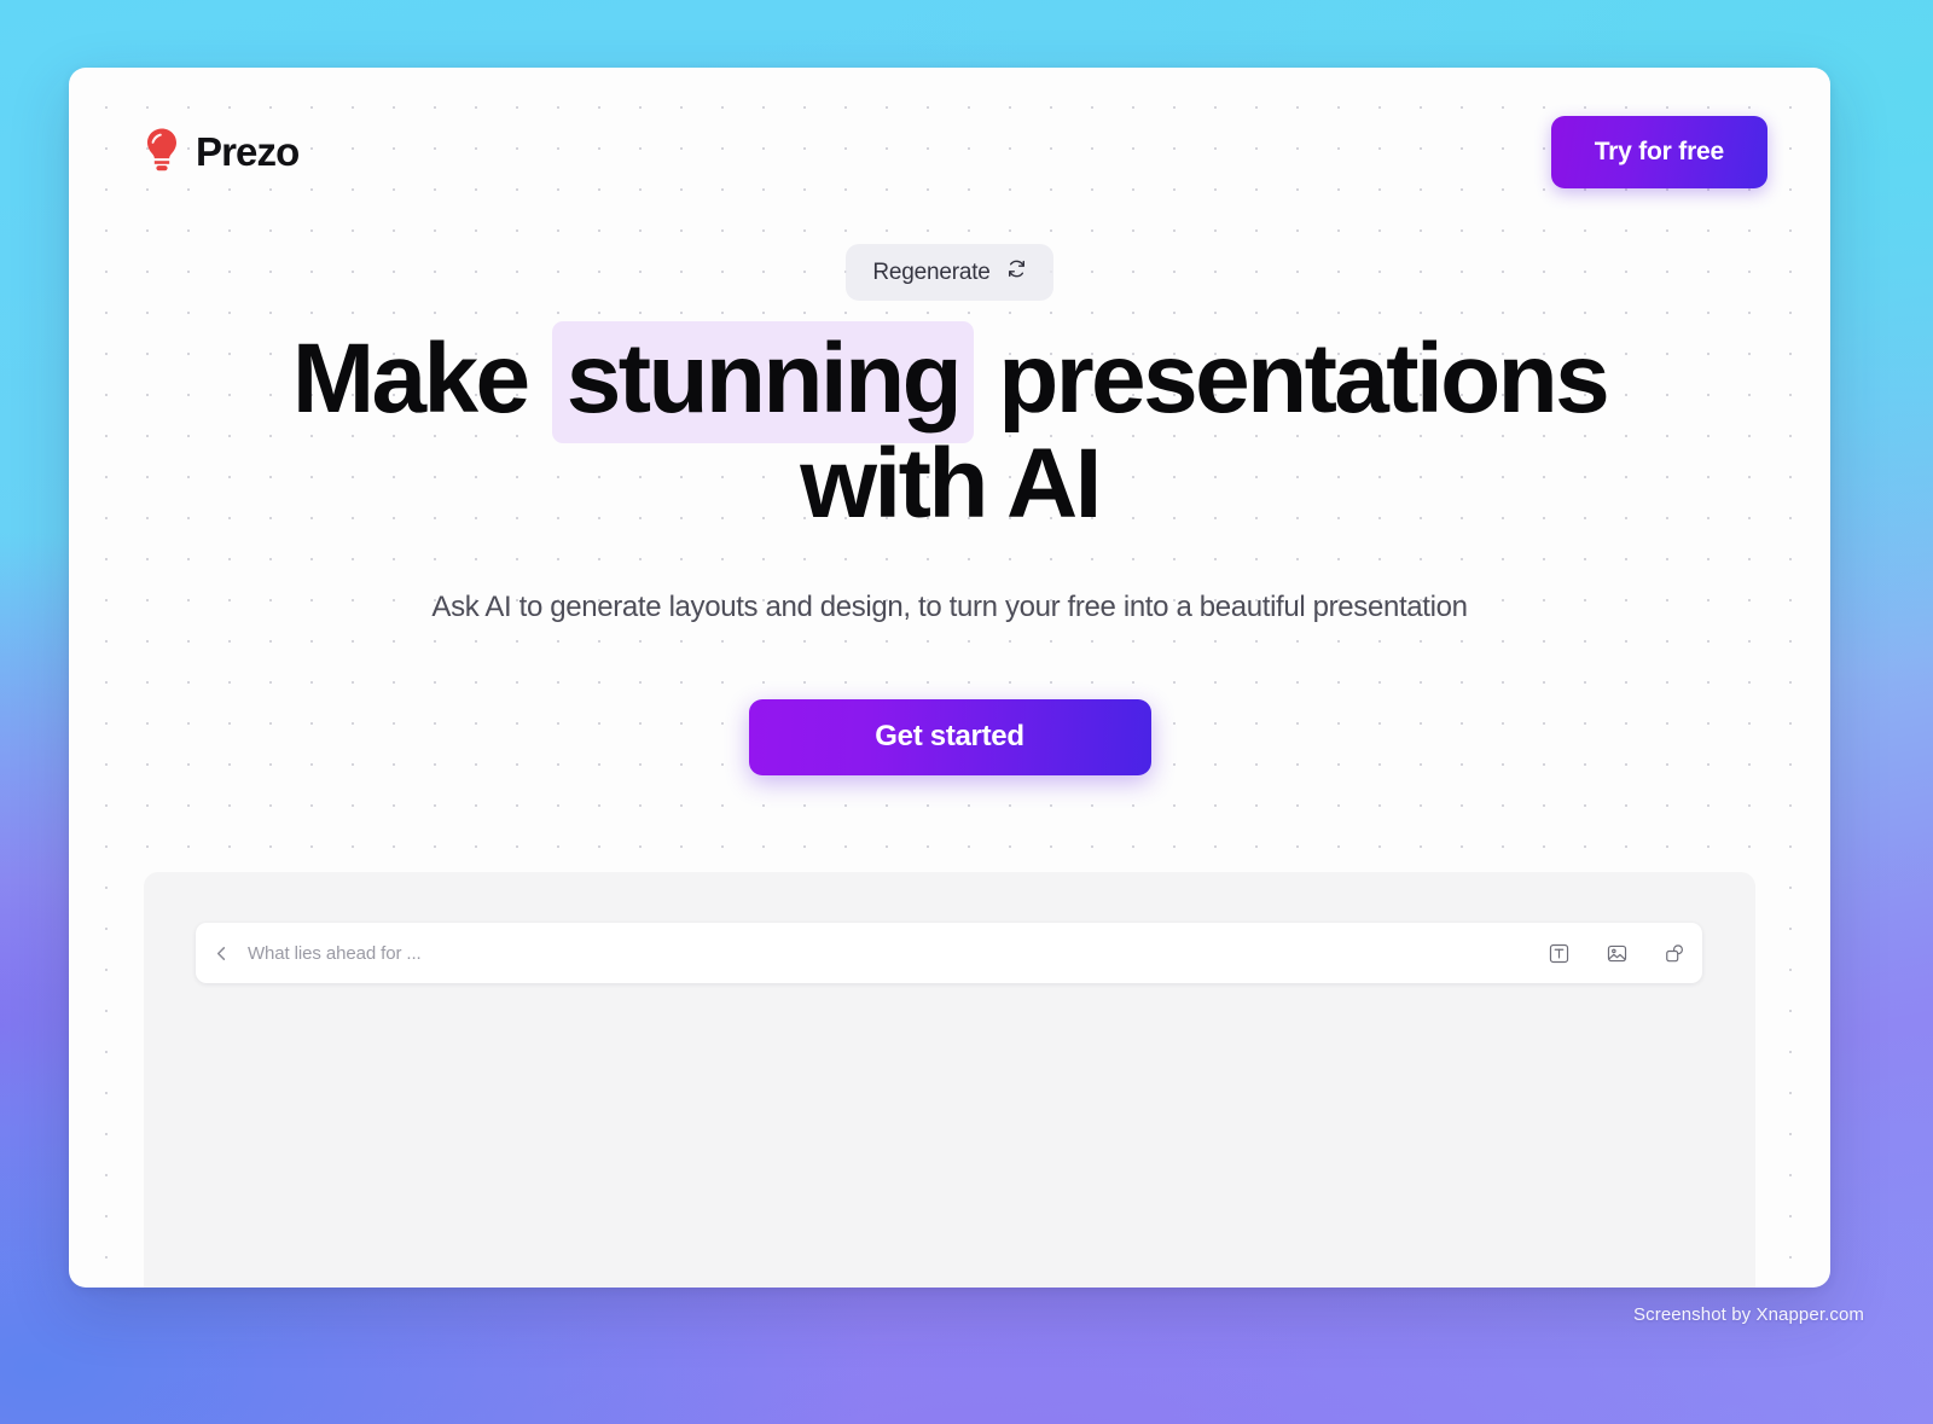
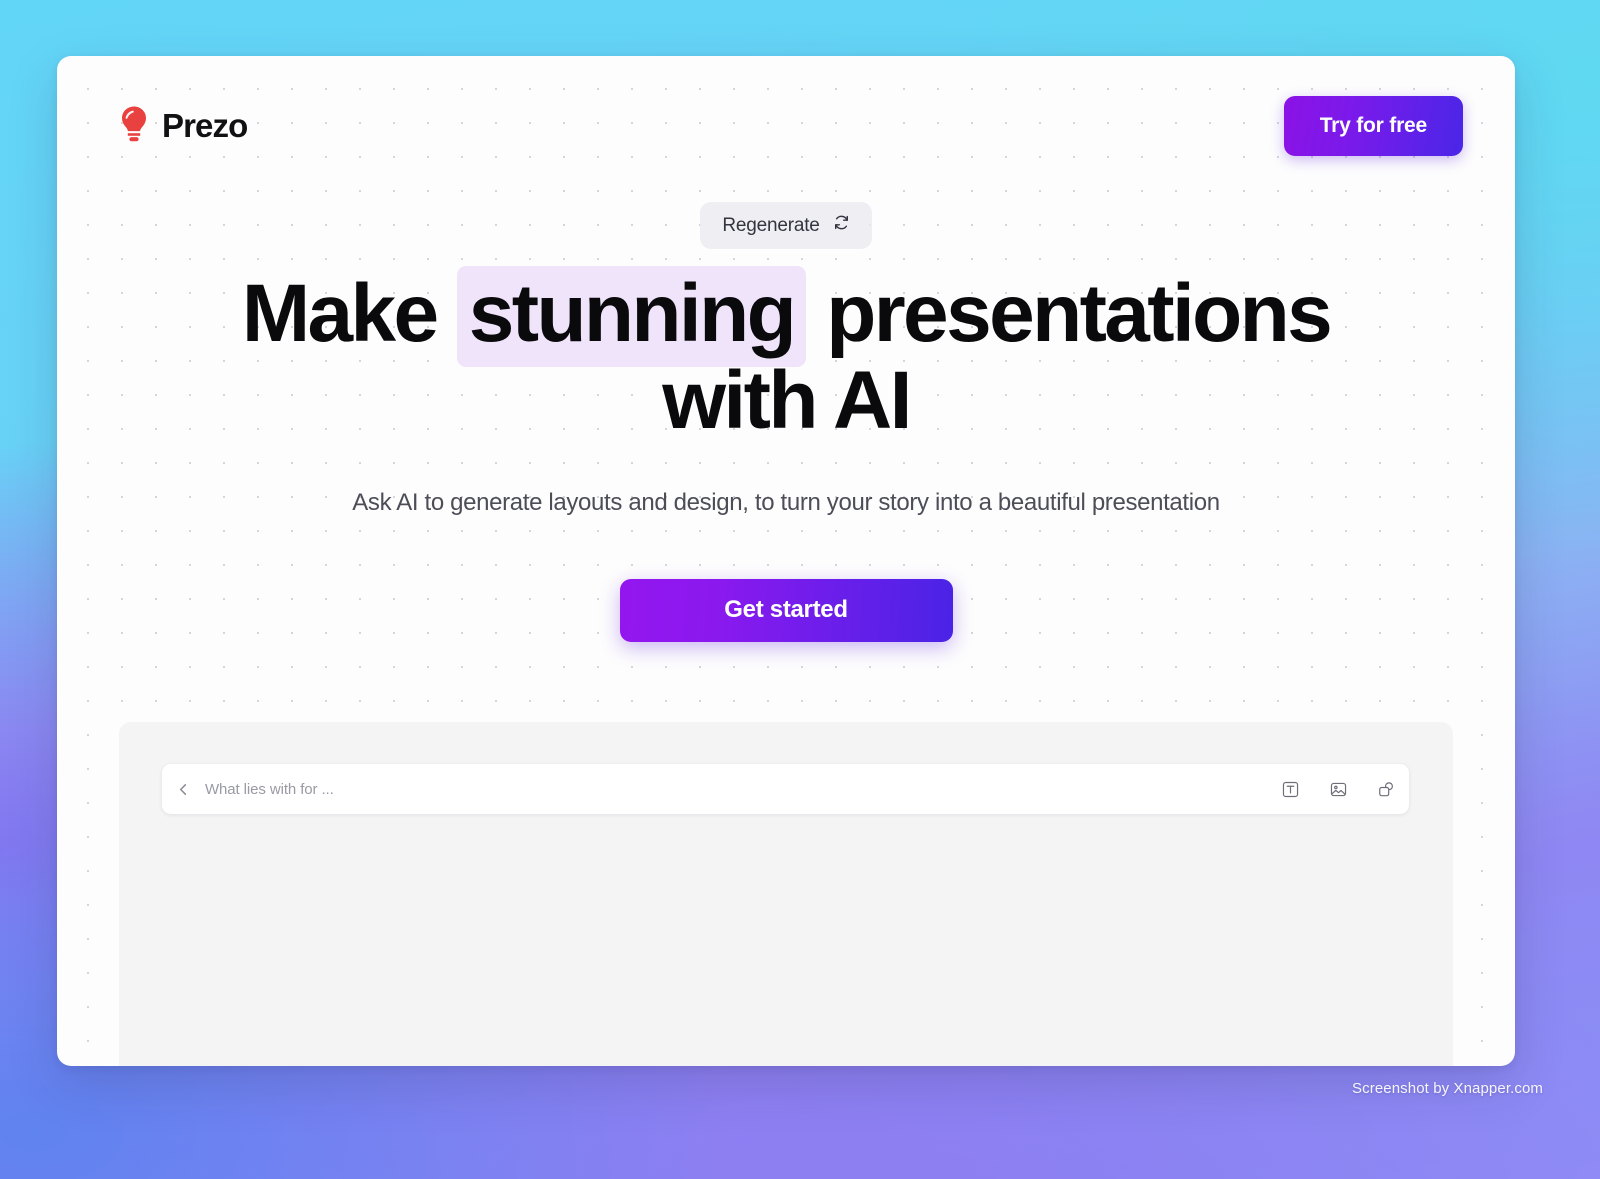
  Prezo
  Try for free
  Regenerate
  Make stunning presentations with AI
- Ask AI to generate layouts and design, to turn your free into a beautiful presentation
+ Ask AI to generate layouts and design, to turn your story into a beautiful presentation
  Get started
- What lies ahead for ...
+ What lies with for ...
  Screenshot by Xnapper.com
